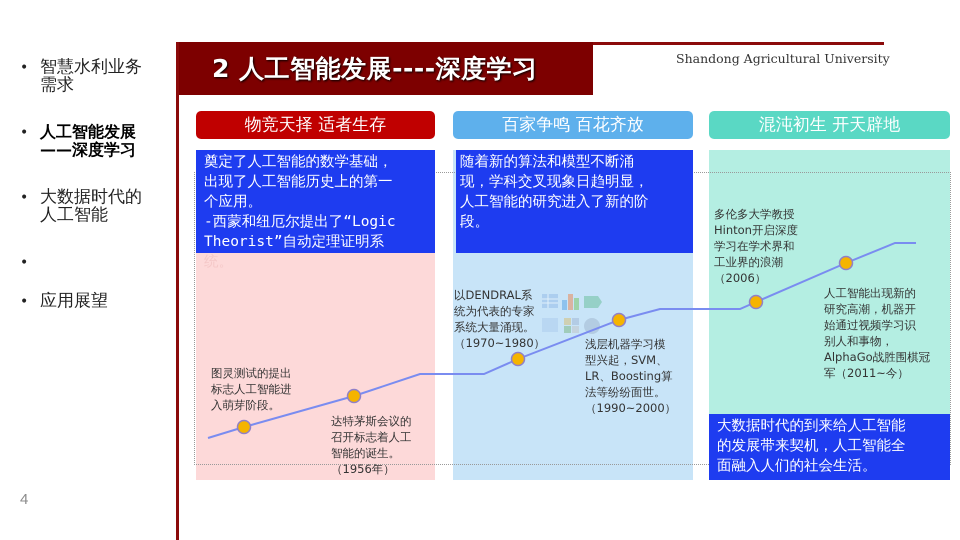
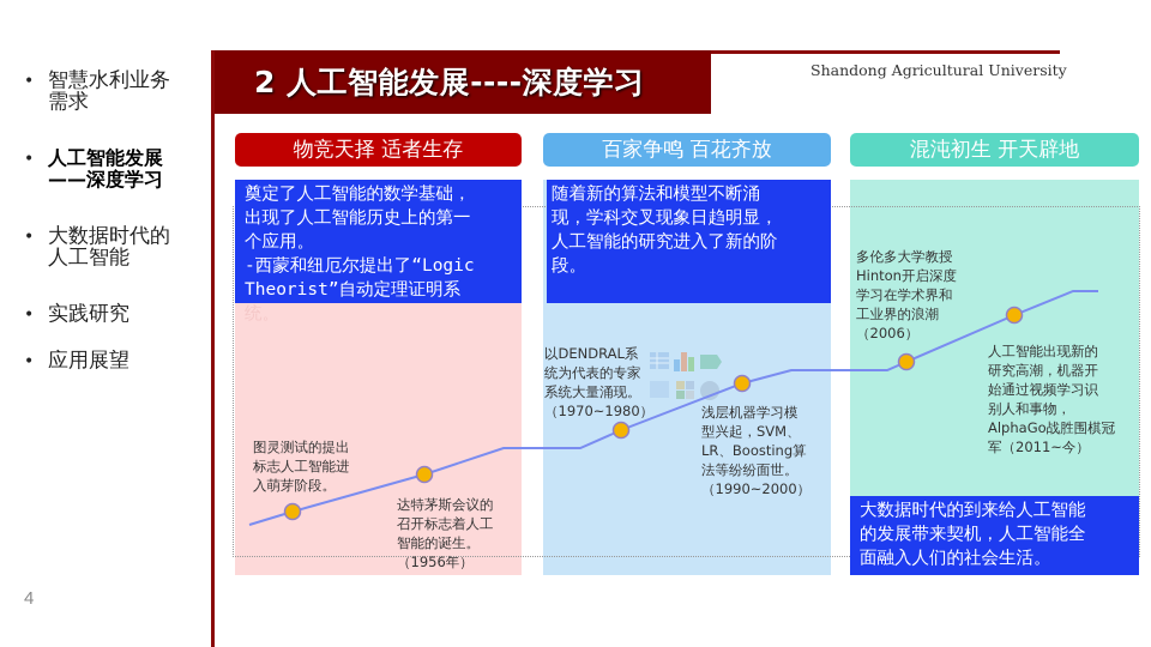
  •
  智慧水利业务
  需求
  •
  人工智能发展
  ——深度学习
  •
  大数据时代的
  人工智能
  •
+ 实践研究
  •
  应用展望
  4
  2 人工智能发展----深度学习
  Shandong Agricultural University
  物竞天择 适者生存
  百家争鸣 百花齐放
  混沌初生 开天辟地
  奠定了人工智能的数学基础，
  出现了人工智能历史上的第一
  个应用。
  -西蒙和纽厄尔提出了“Logic
  Theorist”自动定理证明系
  随着新的算法和模型不断涌
  现，学科交叉现象日趋明显，
  人工智能的研究进入了新的阶
  段。
  大数据时代的到来给人工智能
  的发展带来契机，人工智能全
  面融入人们的社会生活。
  图灵测试的提出
  标志人工智能进
  入萌芽阶段。
  达特茅斯会议的
  召开标志着人工
  智能的诞生。
  （1956年）
  以DENDRAL系
  统为代表的专家
  系统大量涌现。
  （1970~1980）
  浅层机器学习模
  型兴起，SVM、
  LR、Boosting算
  法等纷纷面世。
  （1990~2000）
  多伦多大学教授
  Hinton开启深度
  学习在学术界和
  工业界的浪潮
  （2006）
  人工智能出现新的
  研究高潮，机器开
  始通过视频学习识
  别人和事物，
  AlphaGo战胜围棋冠
  军（2011~今）
